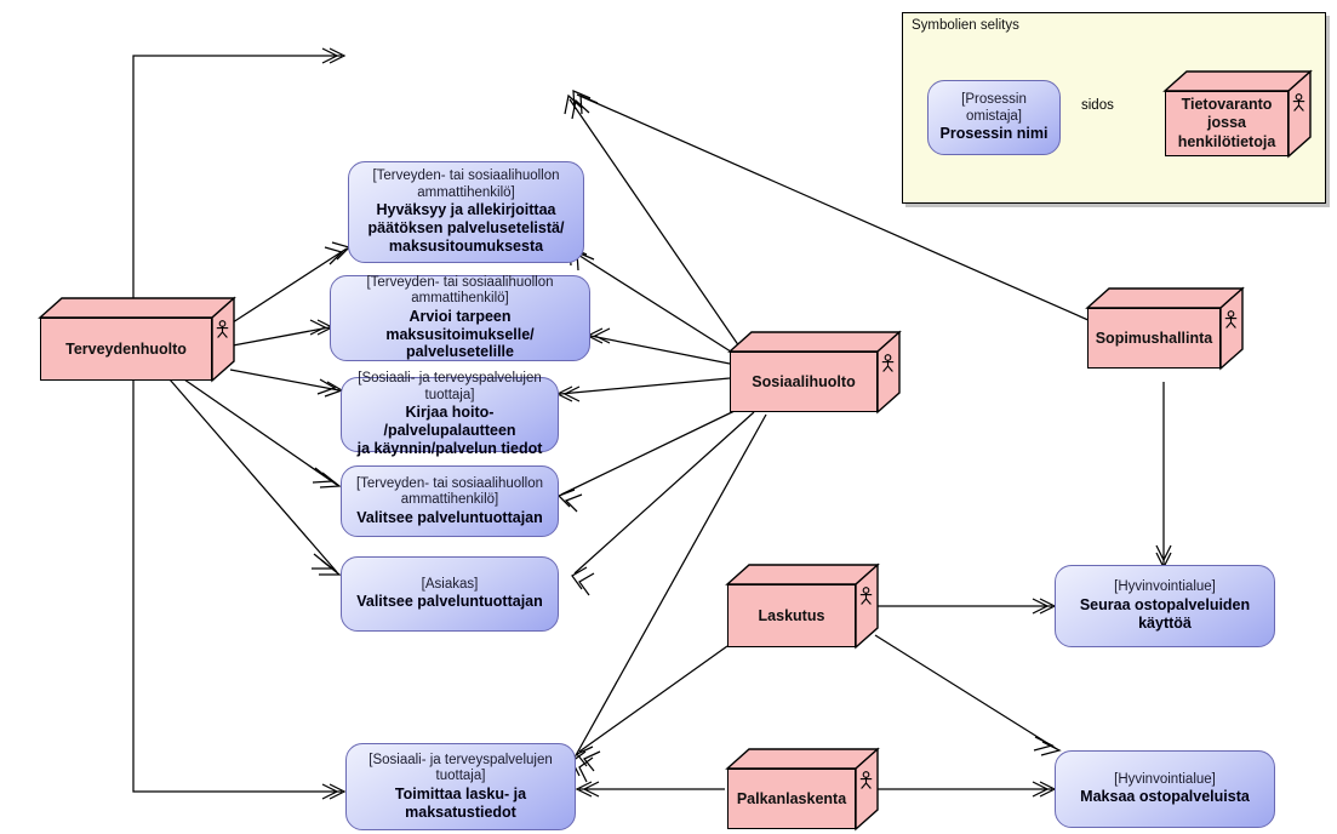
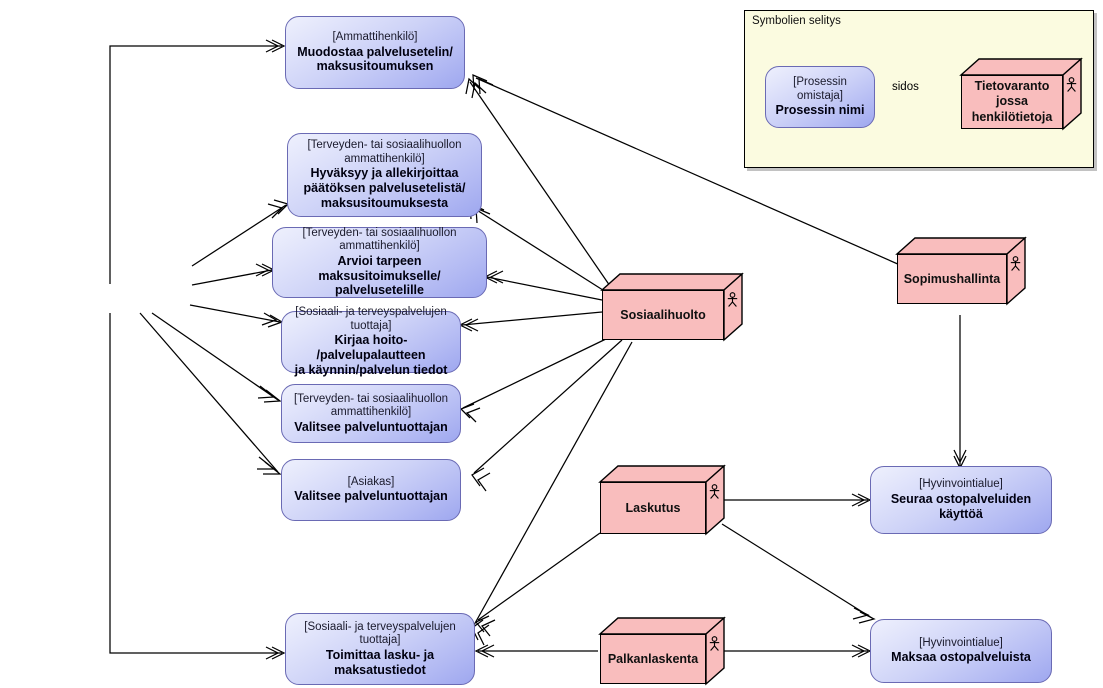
+ [Ammattihenkilö]
+ Muodostaa palvelusetelin/
+ maksusitoumuksen
  [Terveyden- tai sosiaalihuollon ammattihenkilö]
  Hyväksyy ja allekirjoittaa
  päätöksen palvelusetelistä/
  maksusitoumuksesta
  [Terveyden- tai sosiaalihuollon ammattihenkilö]
  Arvioi tarpeen maksusitoimukselle/
  palvelusetelille
  [Sosiaali- ja terveyspalvelujen tuottaja]
  Kirjaa hoito- /palvelupalautteen
  ja käynnin/palvelun tiedot
  [Terveyden- tai sosiaalihuollon ammattihenkilö]
  Valitsee palveluntuottajan
  [Asiakas]
  Valitsee palveluntuottajan
  [Sosiaali- ja terveyspalvelujen tuottaja]
  Toimittaa lasku- ja
  maksatustiedot
  [Hyvinvointialue]
  Seuraa ostopalveluiden käyttöä
  [Hyvinvointialue]
  Maksaa ostopalveluista
- Terveydenhuolto
  Sosiaalihuolto
  Sopimushallinta
  Laskutus
  Palkanlaskenta
  Symbolien selitys
  [Prosessin omistaja]
  Prosessin nimi
  sidos
  Tietovaranto jossa
  henkilötietoja
